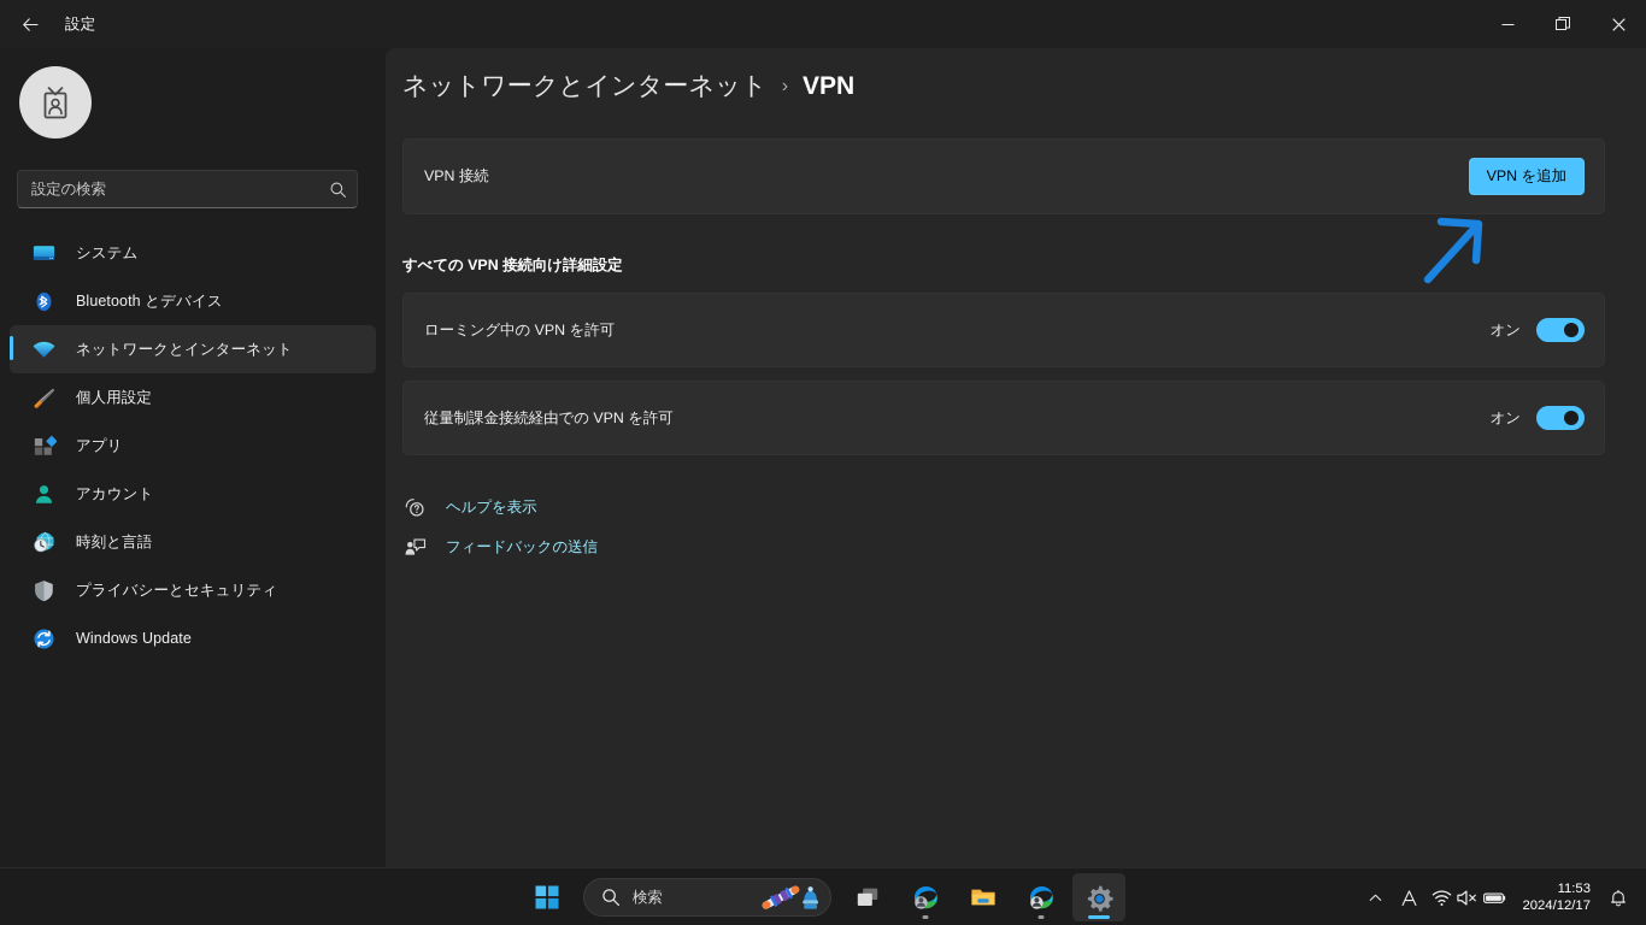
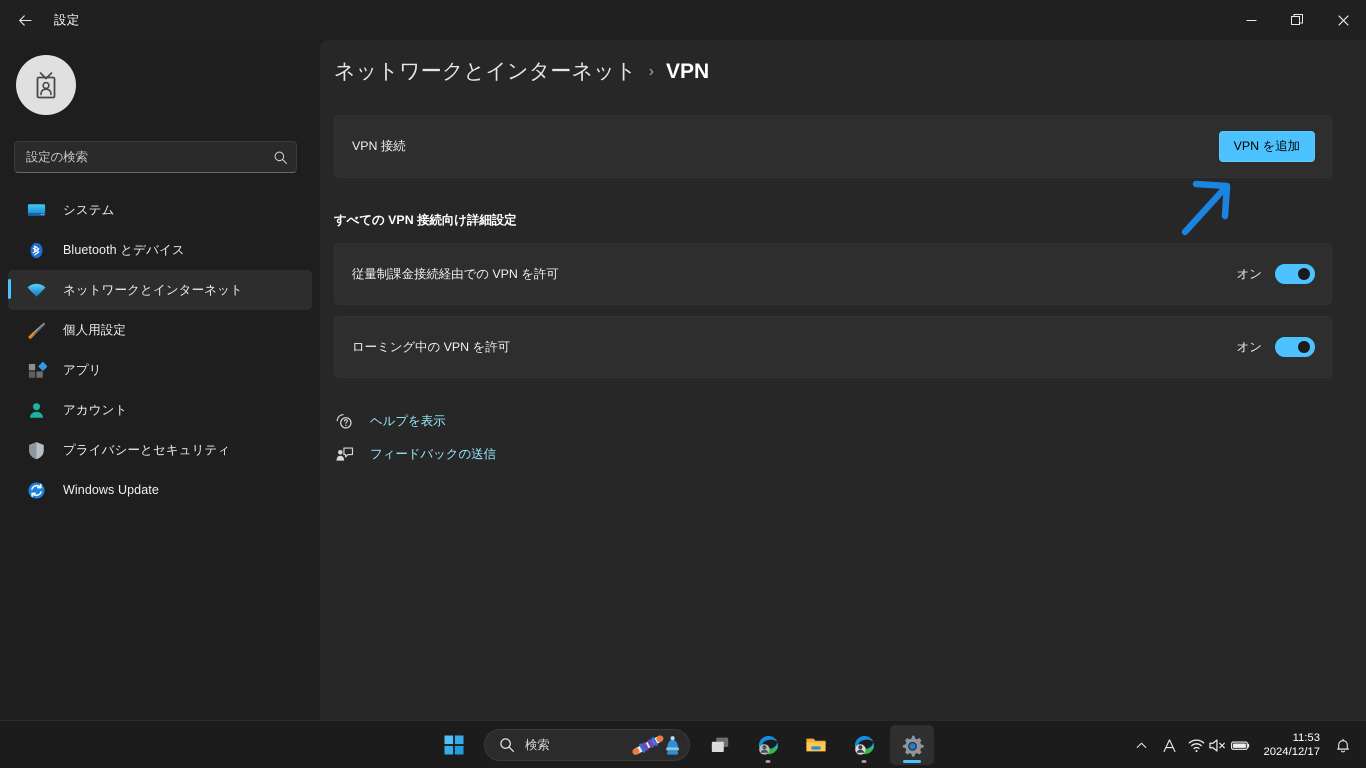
  設定
  設定の検索
  システム
  Bluetooth とデバイス
  ネットワークとインターネット
  個人用設定
  アプリ
  アカウント
- 時刻と言語
  プライバシーとセキュリティ
  Windows Update
  ネットワークとインターネット
  ›
  VPN
  VPN 接続
  VPN を追加
  すべての VPN 接続向け詳細設定
- ローミング中の VPN を許可
+ 従量制課金接続経由での VPN を許可
  オン
- 従量制課金接続経由での VPN を許可
+ ローミング中の VPN を許可
  オン
  ヘルプを表示
  フィードバックの送信
  検索
  11:53
  2024/12/17
